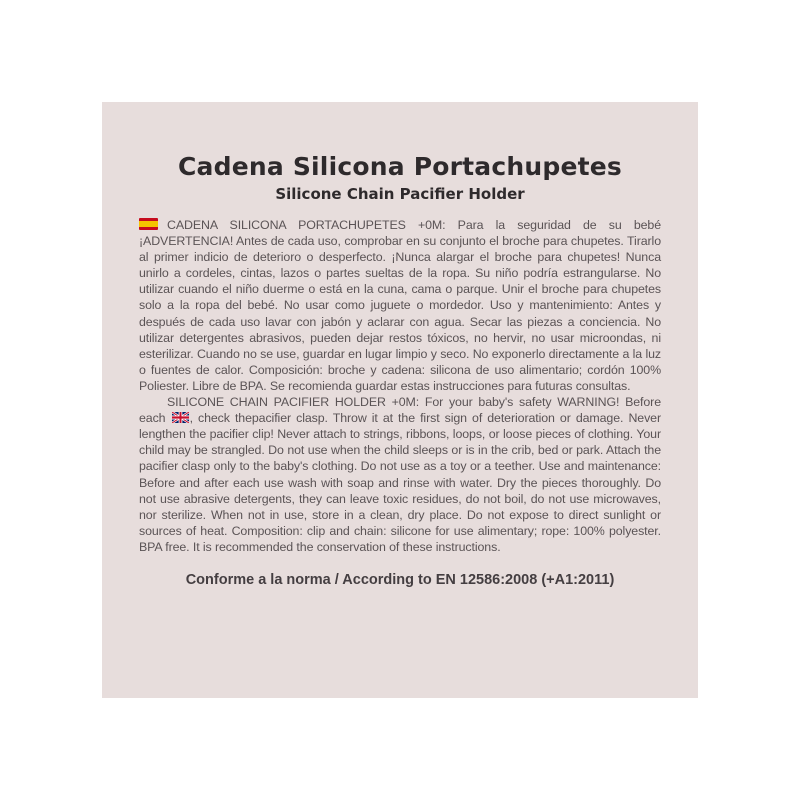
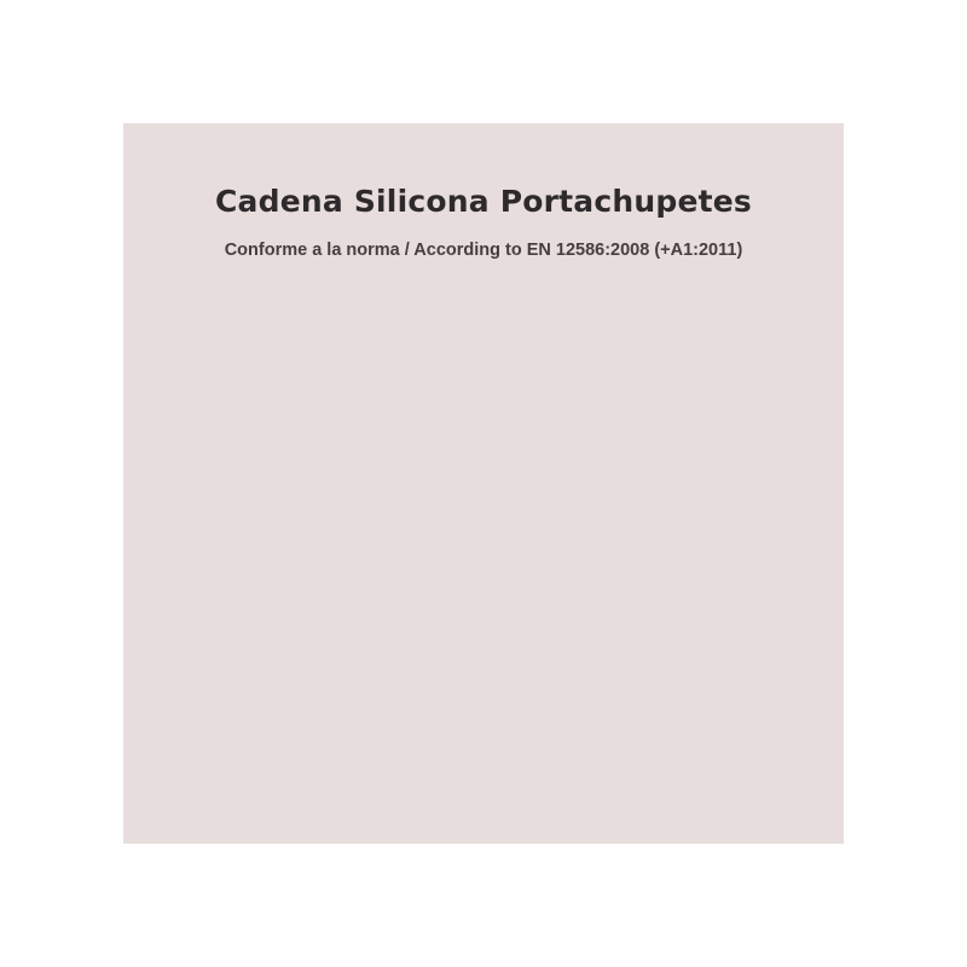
  Cadena Silicona Portachupetes
- Silicone Chain Pacifier Holder
- CADENA SILICONA PORTACHUPETES +0M: Para la seguridad de su bebé ¡ADVERTENCIA! Antes de cada uso, comprobar en su conjunto el broche para chupetes. Tirarlo al primer indicio de deterioro o desperfecto. ¡Nunca alargar el broche para chupetes! Nunca unirlo a cordeles, cintas, lazos o partes sueltas de la ropa. Su niño podría estrangularse. No utilizar cuando el niño duerme o está en la cuna, cama o parque. Unir el broche para chupetes solo a la ropa del bebé. No usar como juguete o mordedor. Uso y mantenimiento: Antes y después de cada uso lavar con jabón y aclarar con agua. Secar las piezas a conciencia. No utilizar detergentes abrasivos, pueden dejar restos tóxicos, no hervir, no usar microondas, ni esterilizar. Cuando no se use, guardar en lugar limpio y seco. No exponerlo directamente a la luz o fuentes de calor. Composición: broche y cadena: silicona de uso alimentario; cordón 100% Poliester. Libre de BPA. Se recomienda guardar estas instrucciones para futuras consultas.
- SILICONE CHAIN PACIFIER HOLDER +0M: For your baby's safety WARNING! Before each , check thepacifier clasp. Throw it at the first sign of deterioration or damage. Never lengthen the pacifier clip! Never attach to strings, ribbons, loops, or loose pieces of clothing. Your child may be strangled. Do not use when the child sleeps or is in the crib, bed or park. Attach the pacifier clasp only to the baby's clothing. Do not use as a toy or a teether. Use and maintenance: Before and after each use wash with soap and rinse with water. Dry the pieces thoroughly. Do not use abrasive detergents, they can leave toxic residues, do not boil, do not use microwaves, nor sterilize. When not in use, store in a clean, dry place. Do not expose to direct sunlight or sources of heat. Composition: clip and chain: silicone for use alimentary; rope: 100% polyester. BPA free. It is recommended the conservation of these instructions.
  Conforme a la norma / According to EN 12586:2008 (+A1:2011)
